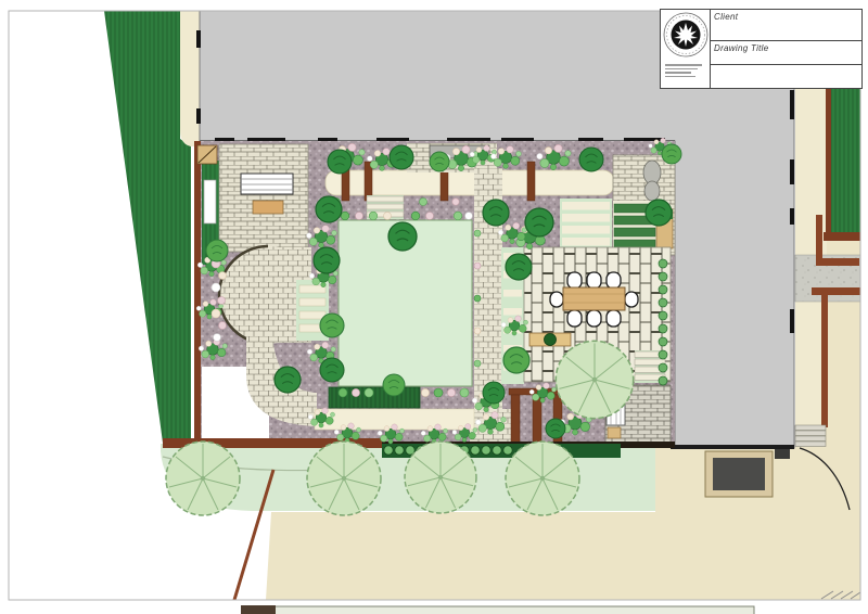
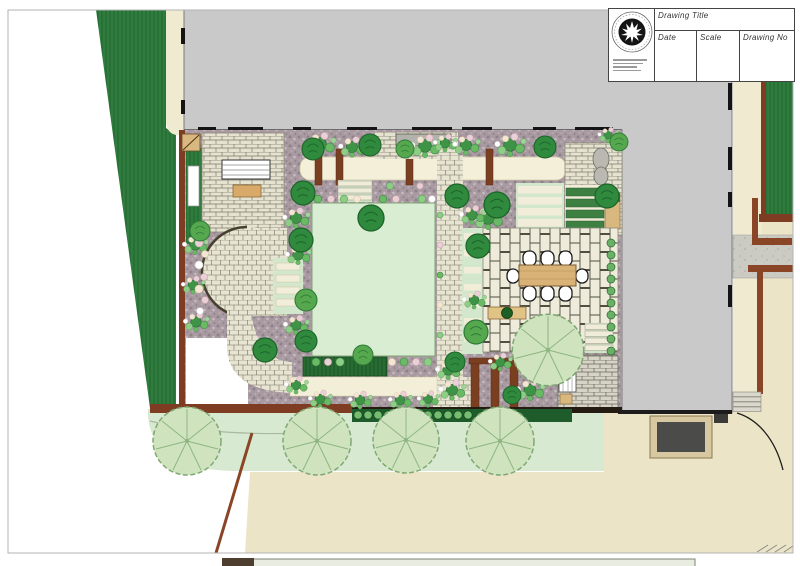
- Client
  Drawing Title
+ Date
+ Scale
+ Drawing No
